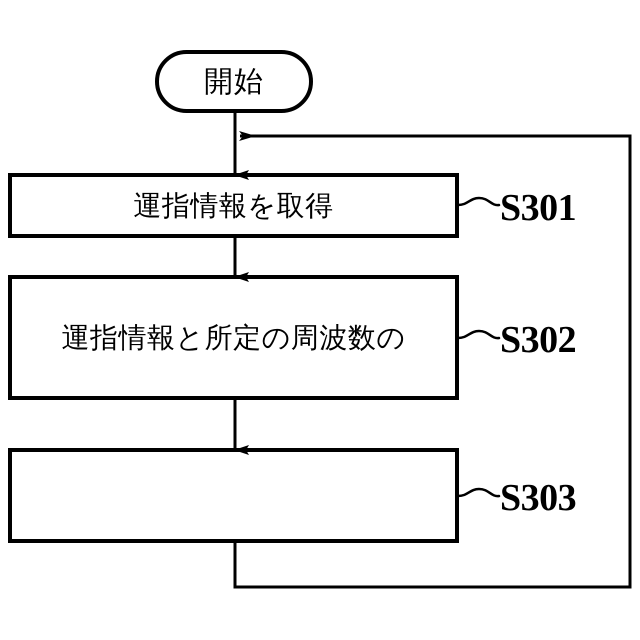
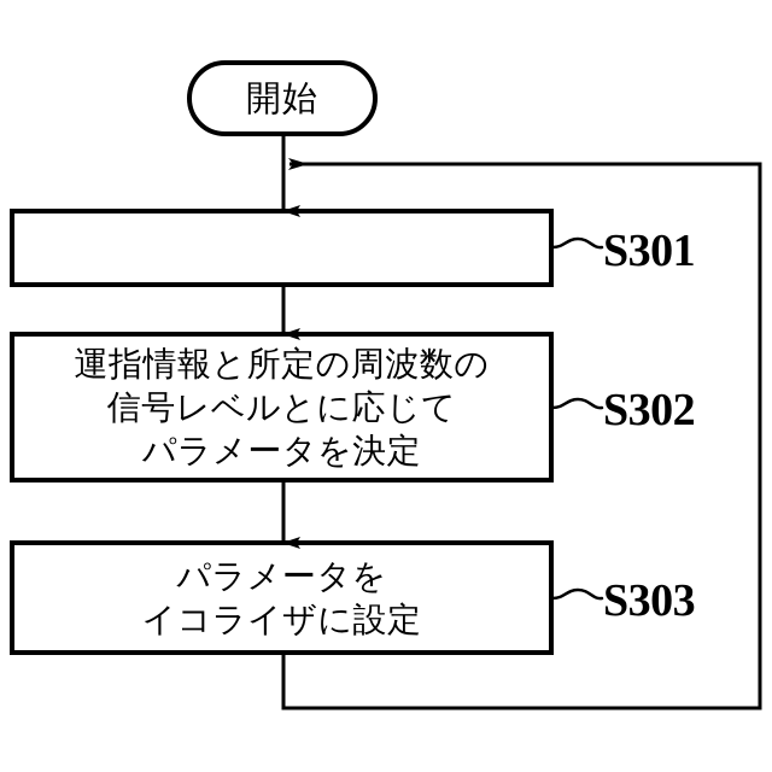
  開始
- 運指情報を取得
  運指情報と所定の周波数の
+ 信号レベルとに応じて
+ パラメータを決定
+ パラメータを
+ イコライザに設定
  S301
  S302
  S303
